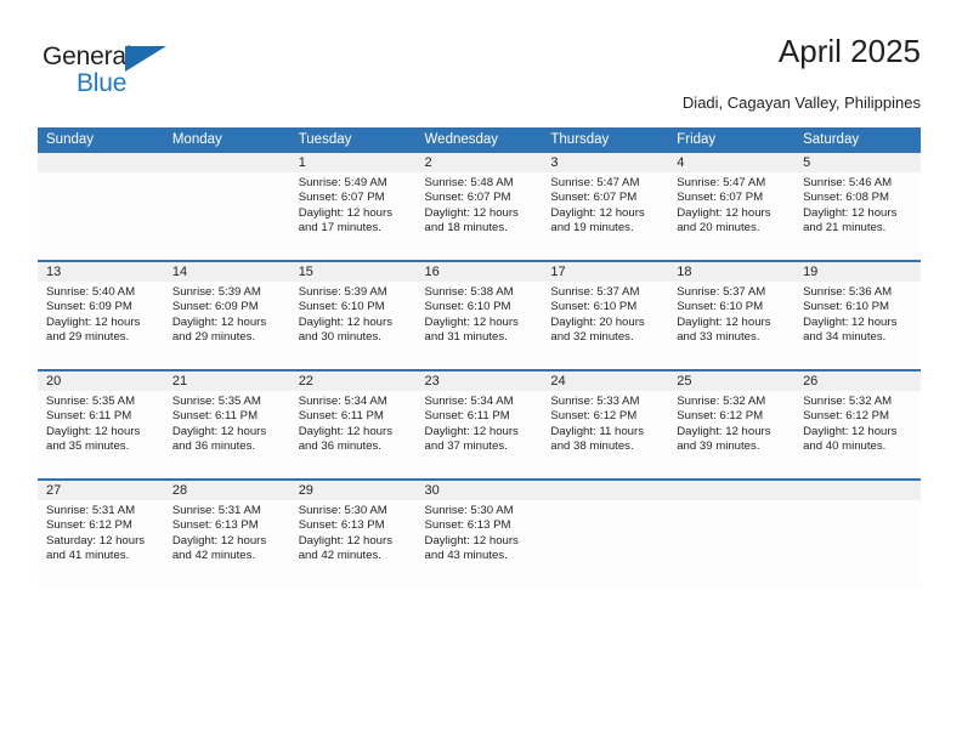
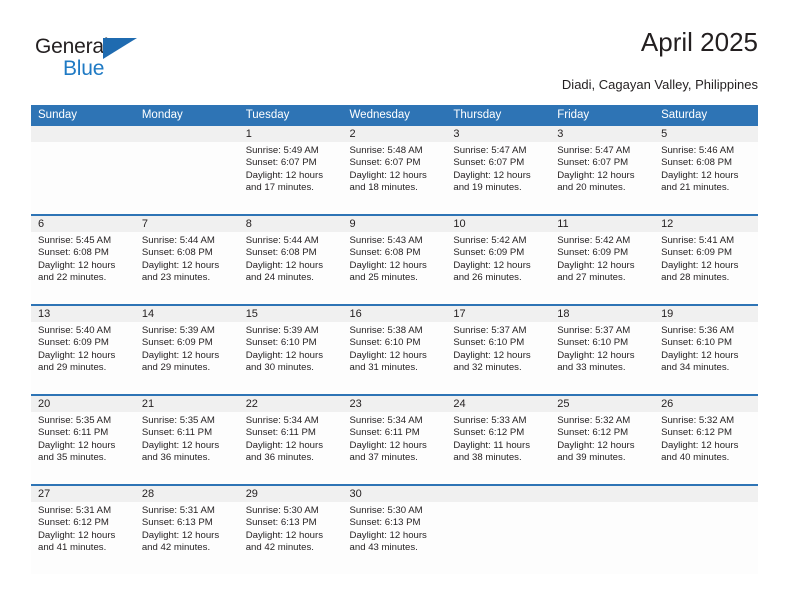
  General
  Blue
  April 2025
  Diadi, Cagayan Valley, Philippines
  Sunday	Monday	Tuesday	Wednesday	Thursday	Friday	Saturday
- 		1Sunrise: 5:49 AMSunset: 6:07 PMDaylight: 12 hours and 17 minutes.	2Sunrise: 5:48 AMSunset: 6:07 PMDaylight: 12 hours and 18 minutes.	3Sunrise: 5:47 AMSunset: 6:07 PMDaylight: 12 hours and 19 minutes.	4Sunrise: 5:47 AMSunset: 6:07 PMDaylight: 12 hours and 20 minutes.	5Sunrise: 5:46 AMSunset: 6:08 PMDaylight: 12 hours and 21 minutes.
+ 		1Sunrise: 5:49 AMSunset: 6:07 PMDaylight: 12 hours and 17 minutes.	2Sunrise: 5:48 AMSunset: 6:07 PMDaylight: 12 hours and 18 minutes.	3Sunrise: 5:47 AMSunset: 6:07 PMDaylight: 12 hours and 19 minutes.	3Sunrise: 5:47 AMSunset: 6:07 PMDaylight: 12 hours and 20 minutes.	5Sunrise: 5:46 AMSunset: 6:08 PMDaylight: 12 hours and 21 minutes.
+ 6Sunrise: 5:45 AMSunset: 6:08 PMDaylight: 12 hours and 22 minutes.	7Sunrise: 5:44 AMSunset: 6:08 PMDaylight: 12 hours and 23 minutes.	8Sunrise: 5:44 AMSunset: 6:08 PMDaylight: 12 hours and 24 minutes.	9Sunrise: 5:43 AMSunset: 6:08 PMDaylight: 12 hours and 25 minutes.	10Sunrise: 5:42 AMSunset: 6:09 PMDaylight: 12 hours and 26 minutes.	11Sunrise: 5:42 AMSunset: 6:09 PMDaylight: 12 hours and 27 minutes.	12Sunrise: 5:41 AMSunset: 6:09 PMDaylight: 12 hours and 28 minutes.
- 13Sunrise: 5:40 AMSunset: 6:09 PMDaylight: 12 hours and 29 minutes.	14Sunrise: 5:39 AMSunset: 6:09 PMDaylight: 12 hours and 29 minutes.	15Sunrise: 5:39 AMSunset: 6:10 PMDaylight: 12 hours and 30 minutes.	16Sunrise: 5:38 AMSunset: 6:10 PMDaylight: 12 hours and 31 minutes.	17Sunrise: 5:37 AMSunset: 6:10 PMDaylight: 20 hours and 32 minutes.	18Sunrise: 5:37 AMSunset: 6:10 PMDaylight: 12 hours and 33 minutes.	19Sunrise: 5:36 AMSunset: 6:10 PMDaylight: 12 hours and 34 minutes.
+ 13Sunrise: 5:40 AMSunset: 6:09 PMDaylight: 12 hours and 29 minutes.	14Sunrise: 5:39 AMSunset: 6:09 PMDaylight: 12 hours and 29 minutes.	15Sunrise: 5:39 AMSunset: 6:10 PMDaylight: 12 hours and 30 minutes.	16Sunrise: 5:38 AMSunset: 6:10 PMDaylight: 12 hours and 31 minutes.	17Sunrise: 5:37 AMSunset: 6:10 PMDaylight: 12 hours and 32 minutes.	18Sunrise: 5:37 AMSunset: 6:10 PMDaylight: 12 hours and 33 minutes.	19Sunrise: 5:36 AMSunset: 6:10 PMDaylight: 12 hours and 34 minutes.
  20Sunrise: 5:35 AMSunset: 6:11 PMDaylight: 12 hours and 35 minutes.	21Sunrise: 5:35 AMSunset: 6:11 PMDaylight: 12 hours and 36 minutes.	22Sunrise: 5:34 AMSunset: 6:11 PMDaylight: 12 hours and 36 minutes.	23Sunrise: 5:34 AMSunset: 6:11 PMDaylight: 12 hours and 37 minutes.	24Sunrise: 5:33 AMSunset: 6:12 PMDaylight: 11 hours and 38 minutes.	25Sunrise: 5:32 AMSunset: 6:12 PMDaylight: 12 hours and 39 minutes.	26Sunrise: 5:32 AMSunset: 6:12 PMDaylight: 12 hours and 40 minutes.
- 27Sunrise: 5:31 AMSunset: 6:12 PMSaturday: 12 hours and 41 minutes.	28Sunrise: 5:31 AMSunset: 6:13 PMDaylight: 12 hours and 42 minutes.	29Sunrise: 5:30 AMSunset: 6:13 PMDaylight: 12 hours and 42 minutes.	30Sunrise: 5:30 AMSunset: 6:13 PMDaylight: 12 hours and 43 minutes.
+ 27Sunrise: 5:31 AMSunset: 6:12 PMDaylight: 12 hours and 41 minutes.	28Sunrise: 5:31 AMSunset: 6:13 PMDaylight: 12 hours and 42 minutes.	29Sunrise: 5:30 AMSunset: 6:13 PMDaylight: 12 hours and 42 minutes.	30Sunrise: 5:30 AMSunset: 6:13 PMDaylight: 12 hours and 43 minutes.
